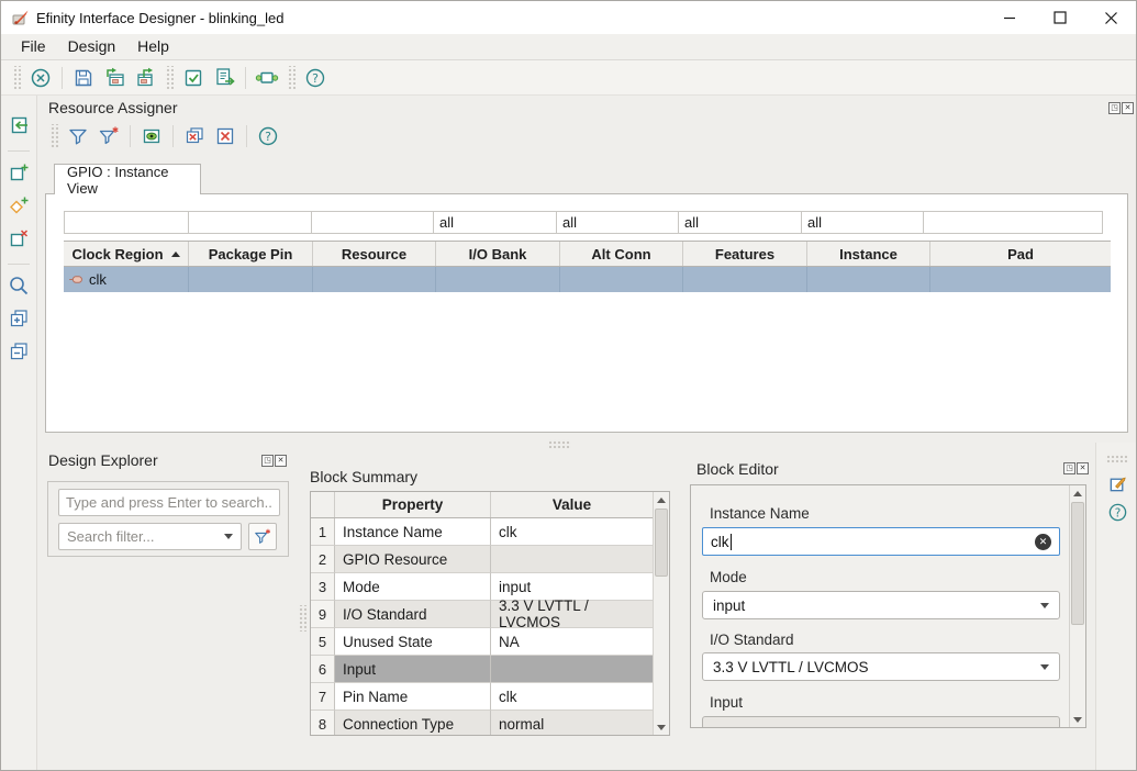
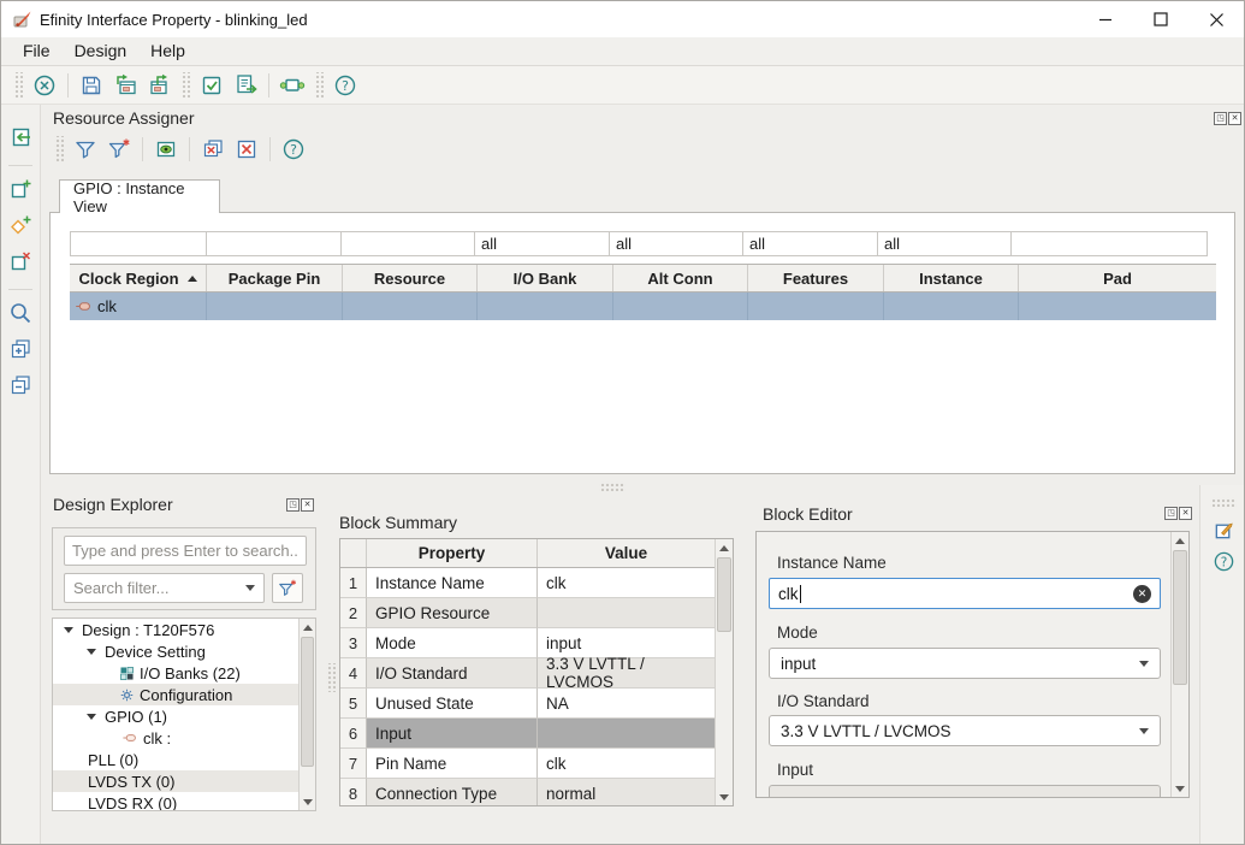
- Efinity Interface Designer - blinking_led
+ Efinity Interface Property - blinking_led
  File
  Design
  Help
  ?
  Resource Assigner
  ?
  GPIO : Instance View
  all
  all
  all
  all
  Clock Region
  Package Pin
  Resource
  I/O Bank
  Alt Conn
  Features
  Instance
  Pad
  clk
  Design Explorer
  Type and press Enter to search..
  Search filter...
+ Design : T120F576
+ Device Setting
+ I/O Banks (22)
+ Configuration
+ GPIO (1)
+ clk :
+ PLL (0)
+ LVDS TX (0)
+ LVDS RX (0)
  Block Summary
  Property
  Value
  1
  Instance Name
  clk
  2
  GPIO Resource
  3
  Mode
  input
- 9
+ 4
  I/O Standard
  3.3 V LVTTL / LVCMOS
  5
  Unused State
  NA
  6
  Input
  7
  Pin Name
  clk
  8
  Connection Type
  normal
  Block Editor
  Instance Name
  clk
  ✕
  Mode
  input
  I/O Standard
  3.3 V LVTTL / LVCMOS
  Input
  ?
